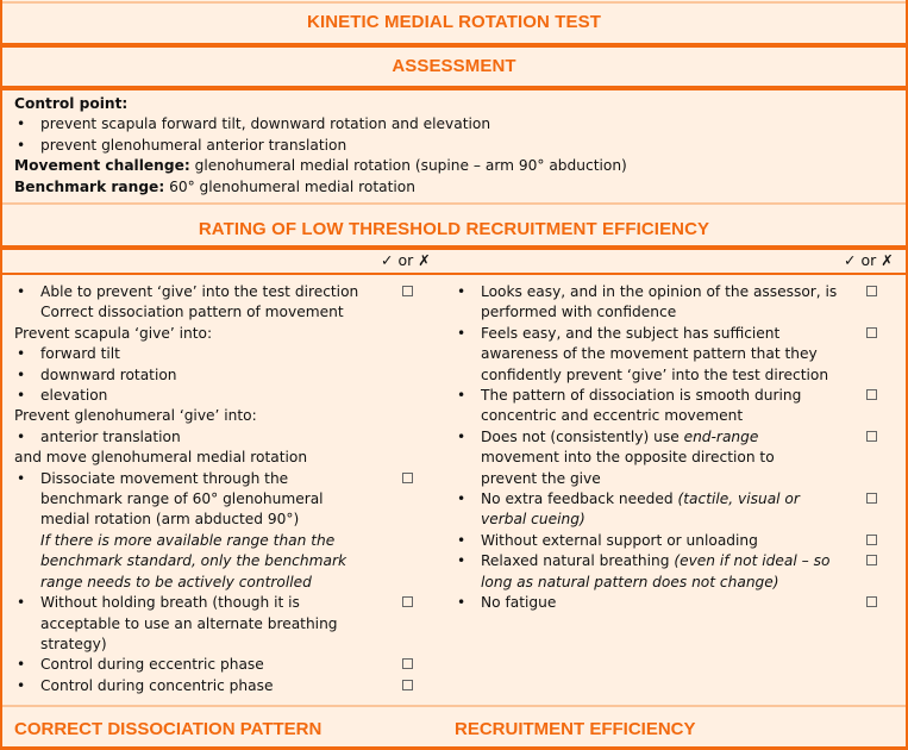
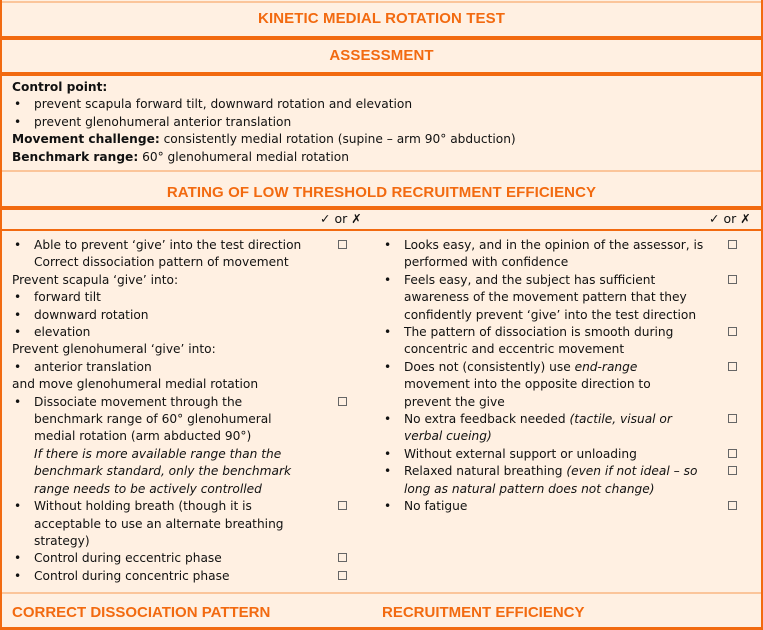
  KINETIC MEDIAL ROTATION TEST
  ASSESSMENT
  Control point:
  prevent scapula forward tilt, downward rotation and elevation
  prevent glenohumeral anterior translation
- Movement challenge: glenohumeral medial rotation (supine – arm 90° abduction)
+ Movement challenge: consistently medial rotation (supine – arm 90° abduction)
  Benchmark range: 60° glenohumeral medial rotation
  RATING OF LOW THRESHOLD RECRUITMENT EFFICIENCY
  ✓ or ✗
  ✓ or ✗
  Able to prevent ‘give’ into the test direction
  Correct dissociation pattern of movement
  Prevent scapula ‘give’ into:
  forward tilt
  downward rotation
  elevation
  Prevent glenohumeral ‘give’ into:
  anterior translation
  and move glenohumeral medial rotation
  Dissociate movement through the benchmark range of 60° glenohumeral medial rotation (arm abducted 90°)
  If there is more available range than the benchmark standard, only the benchmark range needs to be actively controlled
  Without holding breath (though it is acceptable to use an alternate breathing strategy)
  Control during eccentric phase
  Control during concentric phase
  Looks easy, and in the opinion of the assessor, is performed with confidence
  Feels easy, and the subject has sufficient awareness of the movement pattern that they confidently prevent ‘give’ into the test direction
  The pattern of dissociation is smooth during concentric and eccentric movement
  Does not (consistently) use end-range movement into the opposite direction to prevent the give
  No extra feedback needed (tactile, visual or verbal cueing)
  Without external support or unloading
  Relaxed natural breathing (even if not ideal – so long as natural pattern does not change)
  No fatigue
  CORRECT DISSOCIATION PATTERN
  RECRUITMENT EFFICIENCY
